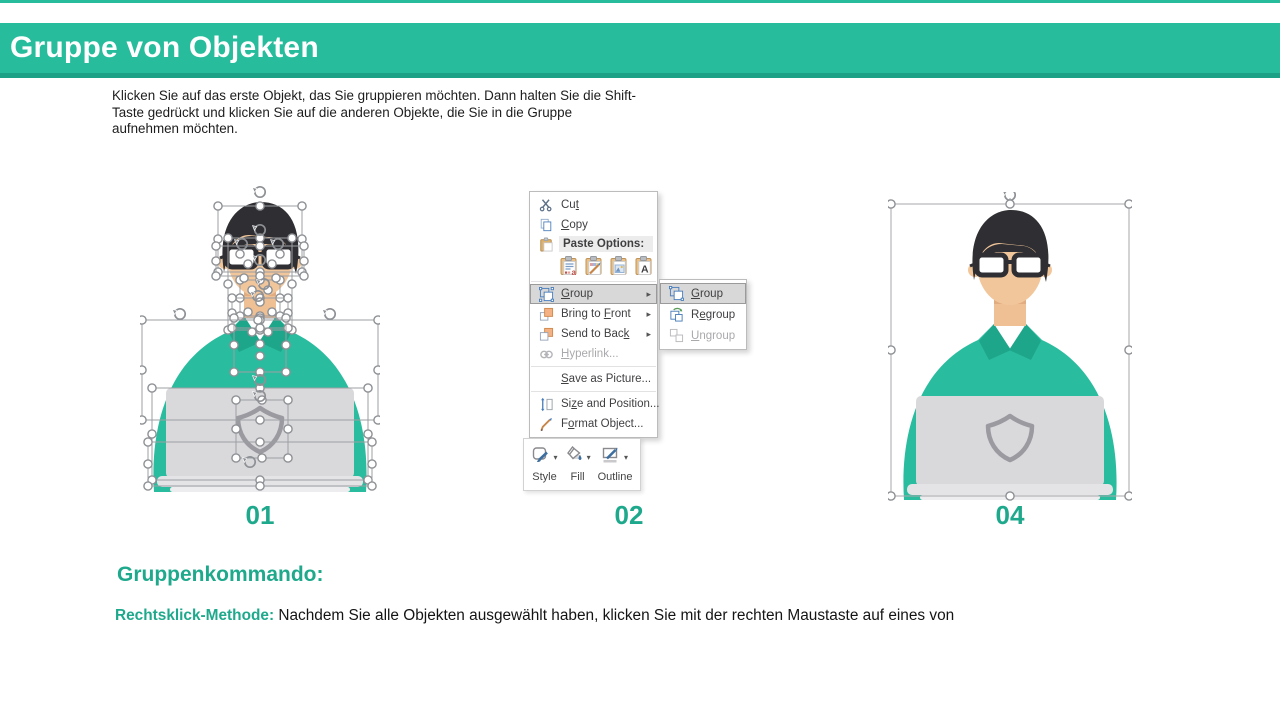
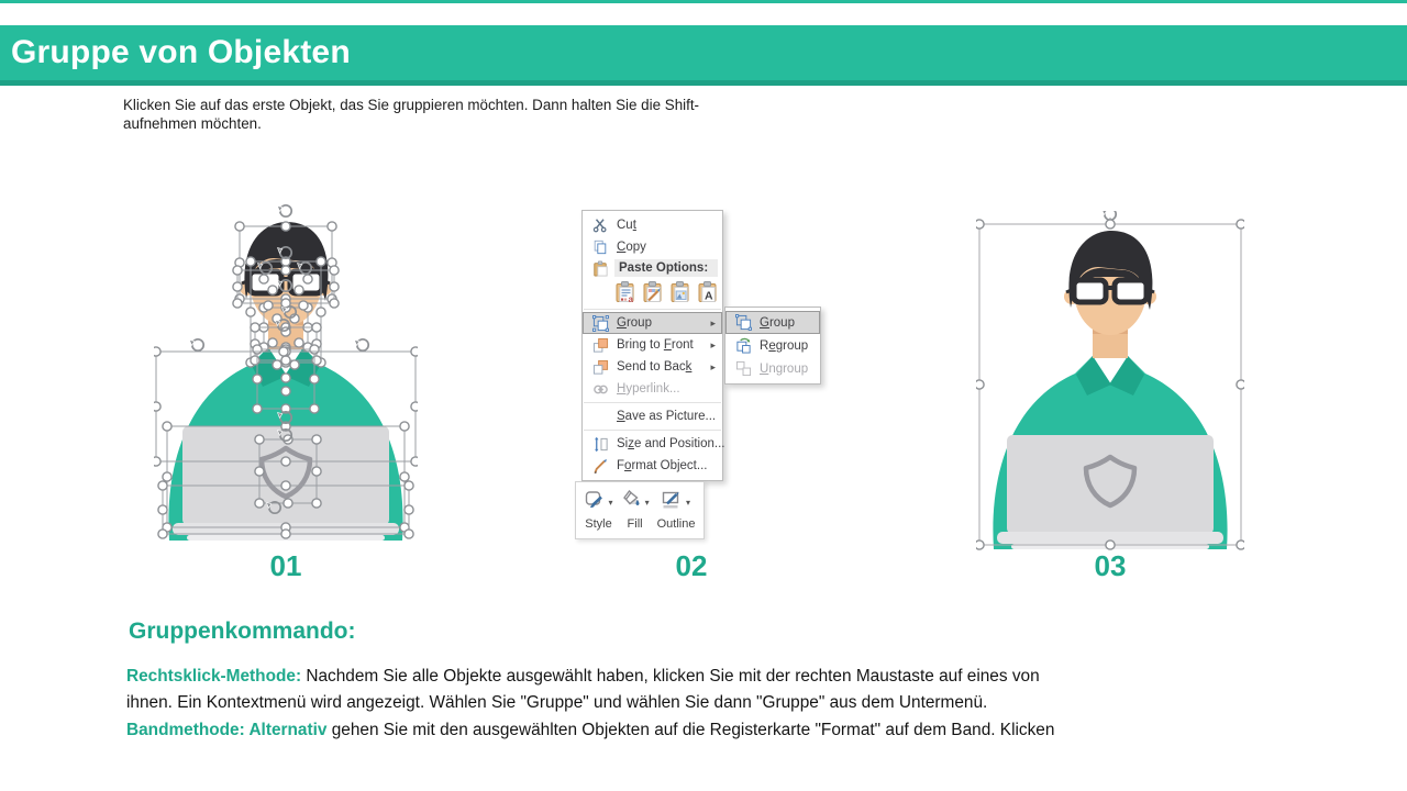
  Gruppe von Objekten
  Klicken Sie auf das erste Objekt, das Sie gruppieren möchten. Dann halten Sie die Shift-
- Taste gedrückt und klicken Sie auf die anderen Objekte, die Sie in die Gruppe
  aufnehmen möchten.
  Cut
  Copy
  Paste Options:
  a
  A
  Group
  ▸
  Bring to Front
  ▸
  Send to Back
  ▸
  Hyperlink...
  Save as Picture...
  Size and Position...
  Format Object...
  Group
  Regroup
  Ungroup
  ▾
  Style
  ▾
  Fill
  ▾
  Outline
  01
  02
- 04
+ 03
  Gruppenkommando:
- Rechtsklick-Methode: Nachdem Sie alle Objekten ausgewählt haben, klicken Sie mit der rechten Maustaste auf eines von
+ Rechtsklick-Methode: Nachdem Sie alle Objekte ausgewählt haben, klicken Sie mit der rechten Maustaste auf eines von
+ ihnen. Ein Kontextmenü wird angezeigt. Wählen Sie "Gruppe" und wählen Sie dann "Gruppe" aus dem Untermenü.
+ Bandmethode: Alternativ gehen Sie mit den ausgewählten Objekten auf die Registerkarte "Format" auf dem Band. Klicken
